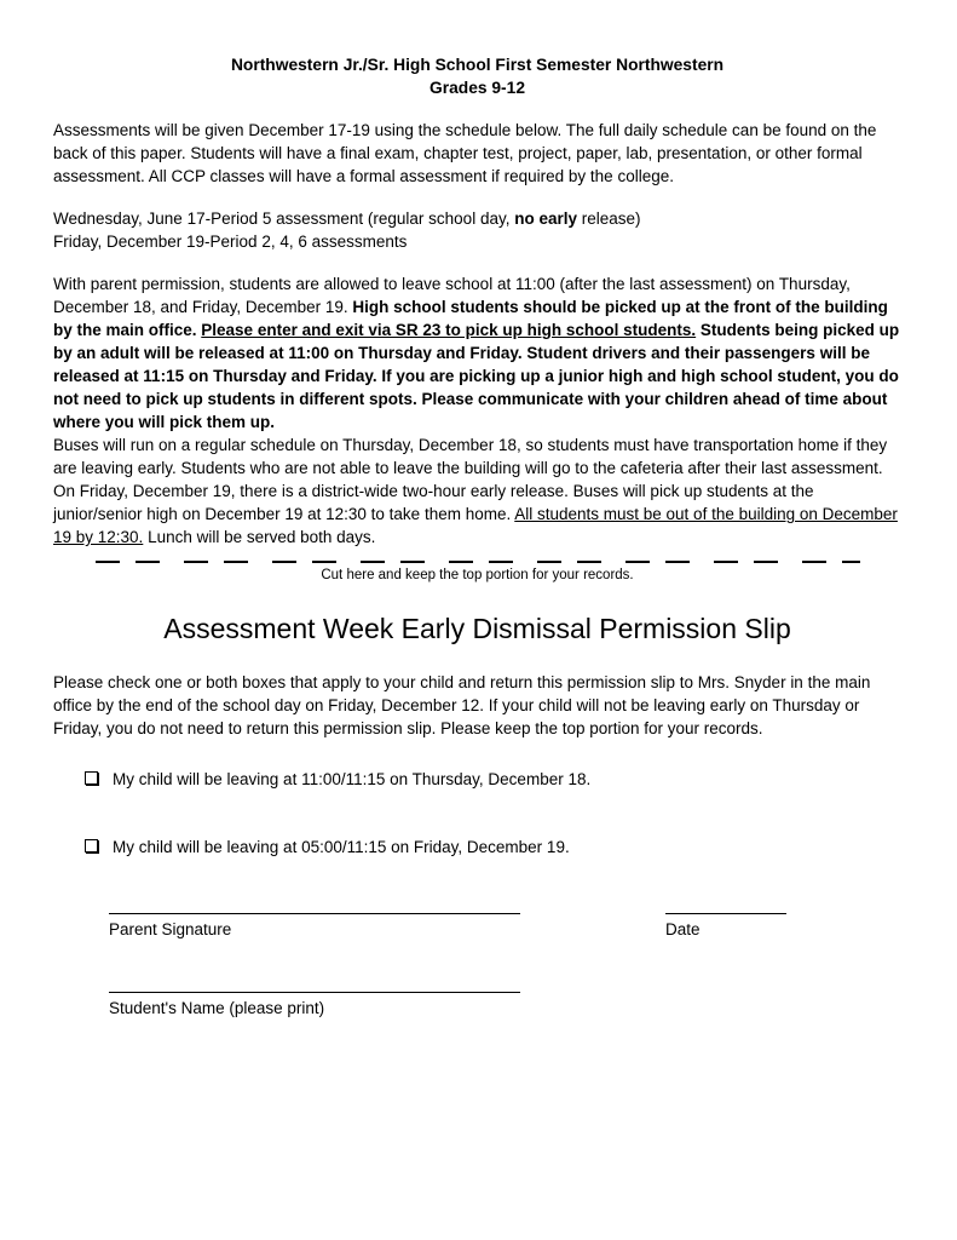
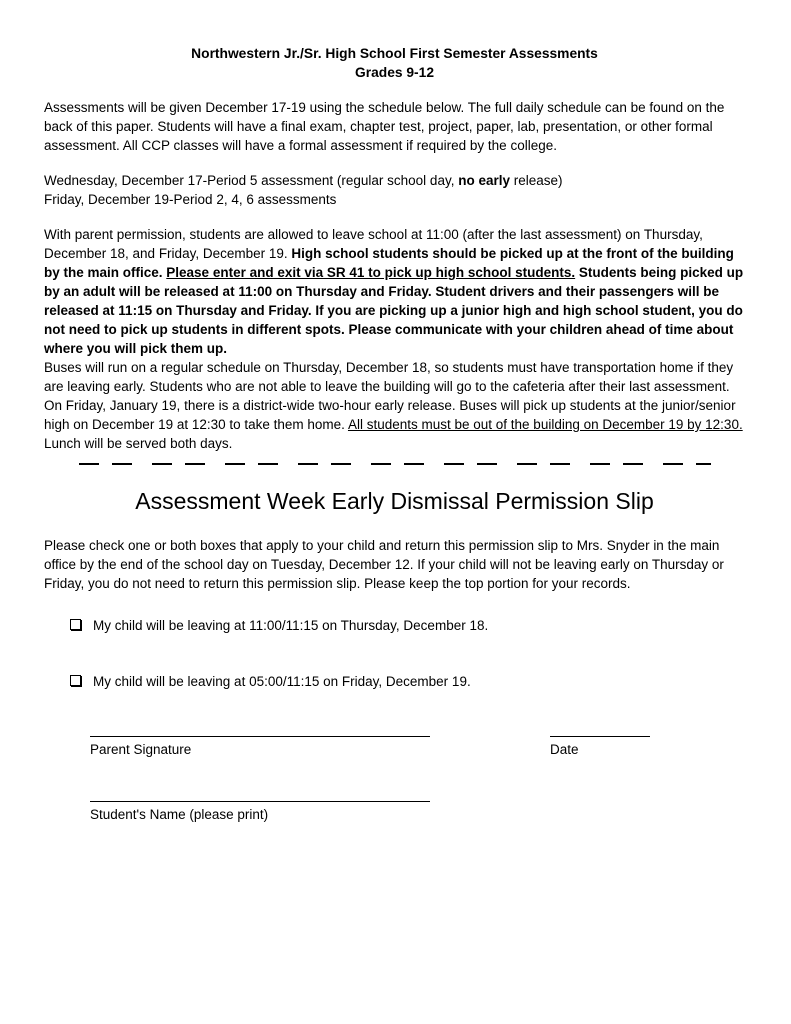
- Northwestern Jr./Sr. High School First Semester Northwestern
+ Northwestern Jr./Sr. High School First Semester Assessments
  Grades 9-12
  Assessments will be given December 17-19 using the schedule below. The full daily schedule can be found on the back of this paper. Students will have a final exam, chapter test, project, paper, lab, presentation, or other formal assessment. All CCP classes will have a formal assessment if required by the college.
- Wednesday, June 17-Period 5 assessment (regular school day, no early release)
+ Wednesday, December 17-Period 5 assessment (regular school day, no early release)
  Friday, December 19-Period 2, 4, 6 assessments
- With parent permission, students are allowed to leave school at 11:00 (after the last assessment) on Thursday, December 18, and Friday, December 19. High school students should be picked up at the front of the building by the main office. Please enter and exit via SR 23 to pick up high school students. Students being picked up by an adult will be released at 11:00 on Thursday and Friday. Student drivers and their passengers will be released at 11:15 on Thursday and Friday. If you are picking up a junior high and high school student, you do not need to pick up students in different spots. Please communicate with your children ahead of time about where you will pick them up.
+ With parent permission, students are allowed to leave school at 11:00 (after the last assessment) on Thursday, December 18, and Friday, December 19. High school students should be picked up at the front of the building by the main office. Please enter and exit via SR 41 to pick up high school students. Students being picked up by an adult will be released at 11:00 on Thursday and Friday. Student drivers and their passengers will be released at 11:15 on Thursday and Friday. If you are picking up a junior high and high school student, you do not need to pick up students in different spots. Please communicate with your children ahead of time about where you will pick them up.
- Buses will run on a regular schedule on Thursday, December 18, so students must have transportation home if they are leaving early. Students who are not able to leave the building will go to the cafeteria after their last assessment. On Friday, December 19, there is a district-wide two-hour early release. Buses will pick up students at the junior/senior high on December 19 at 12:30 to take them home. All students must be out of the building on December 19 by 12:30. Lunch will be served both days.
+ Buses will run on a regular schedule on Thursday, December 18, so students must have transportation home if they are leaving early. Students who are not able to leave the building will go to the cafeteria after their last assessment. On Friday, January 19, there is a district-wide two-hour early release. Buses will pick up students at the junior/senior high on December 19 at 12:30 to take them home. All students must be out of the building on December 19 by 12:30. Lunch will be served both days.
- Cut here and keep the top portion for your records.
  Assessment Week Early Dismissal Permission Slip
- Please check one or both boxes that apply to your child and return this permission slip to Mrs. Snyder in the main office by the end of the school day on Friday, December 12. If your child will not be leaving early on Thursday or Friday, you do not need to return this permission slip. Please keep the top portion for your records.
+ Please check one or both boxes that apply to your child and return this permission slip to Mrs. Snyder in the main office by the end of the school day on Tuesday, December 12. If your child will not be leaving early on Thursday or Friday, you do not need to return this permission slip. Please keep the top portion for your records.
  My child will be leaving at 11:00/11:15 on Thursday, December 18.
  My child will be leaving at 05:00/11:15 on Friday, December 19.
  Parent Signature
  Date
  Student's Name (please print)
